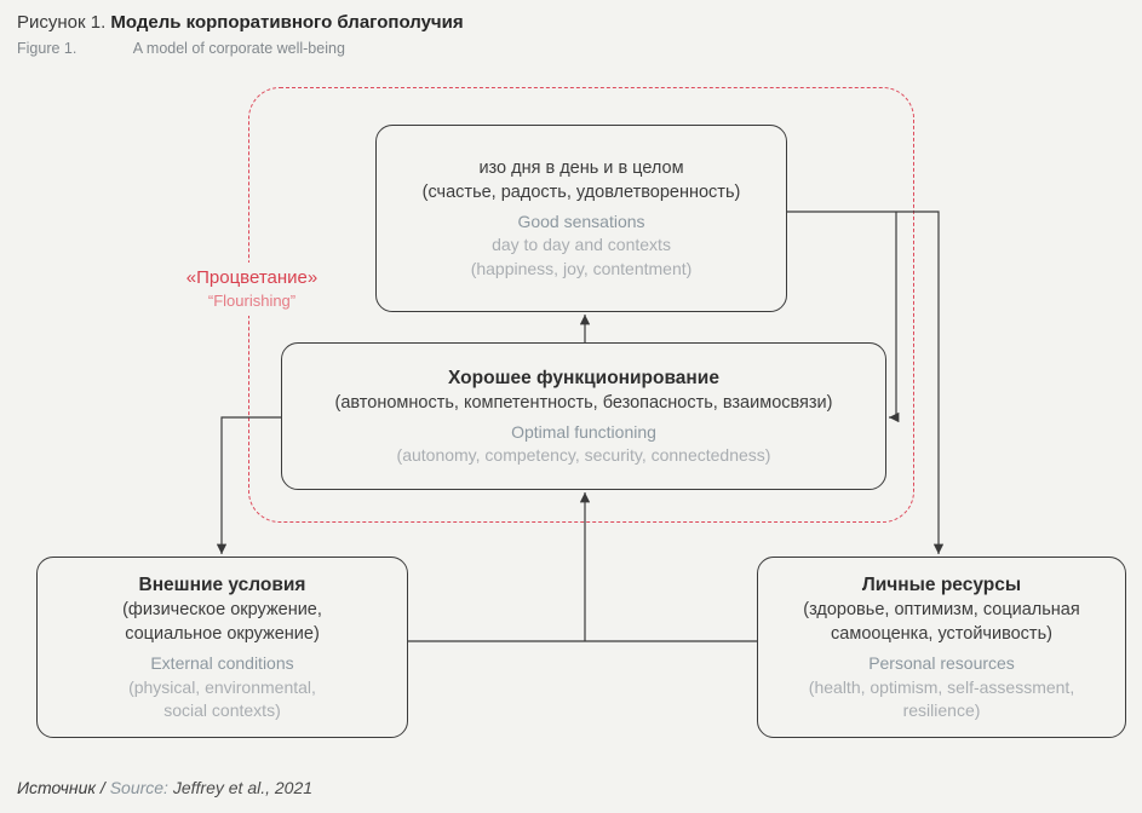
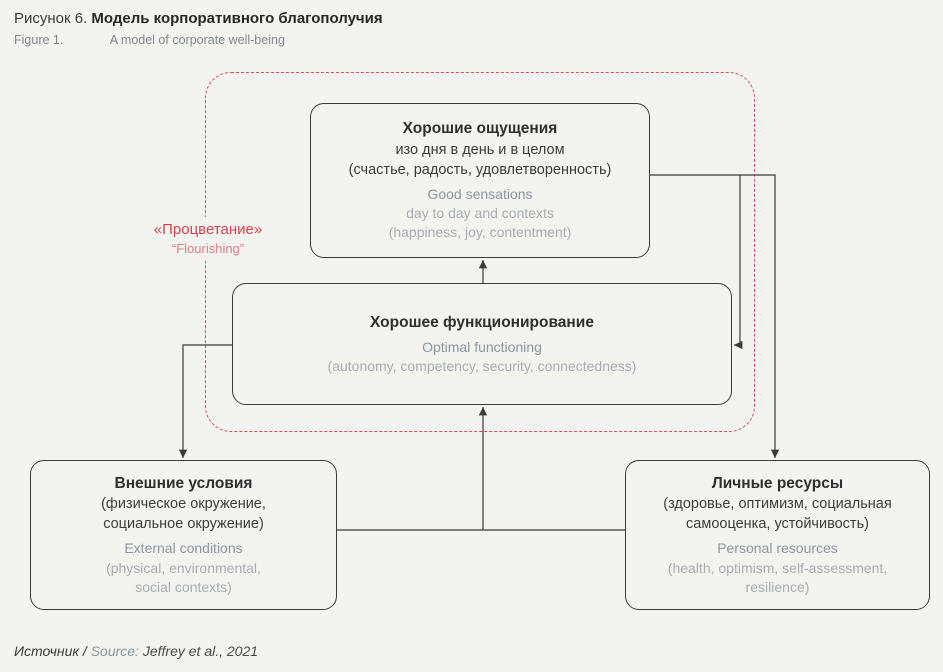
- Рисунок 1. Модель корпоративного благополучия
+ Рисунок 6. Модель корпоративного благополучия
  Figure 1. A model of corporate well-being
  «Процветание»
  “Flourishing”
+ Хорошие ощущения
  изо дня в день и в целом
  (счастье, радость, удовлетворенность)
  Good sensations
  day to day and contexts
  (happiness, joy, contentment)
  Хорошее функционирование
- (автономность, компетентность, безопасность, взаимосвязи)
  Optimal functioning
  (autonomy, competency, security, connectedness)
  Внешние условия
  (физическое окружение,
  социальное окружение)
  External conditions
  (physical, environmental,
  social contexts)
  Личные ресурсы
  (здоровье, оптимизм, социальная
  самооценка, устойчивость)
  Personal resources
  (health, optimism, self-assessment,
  resilience)
  Источник / Source: Jeffrey et al., 2021
